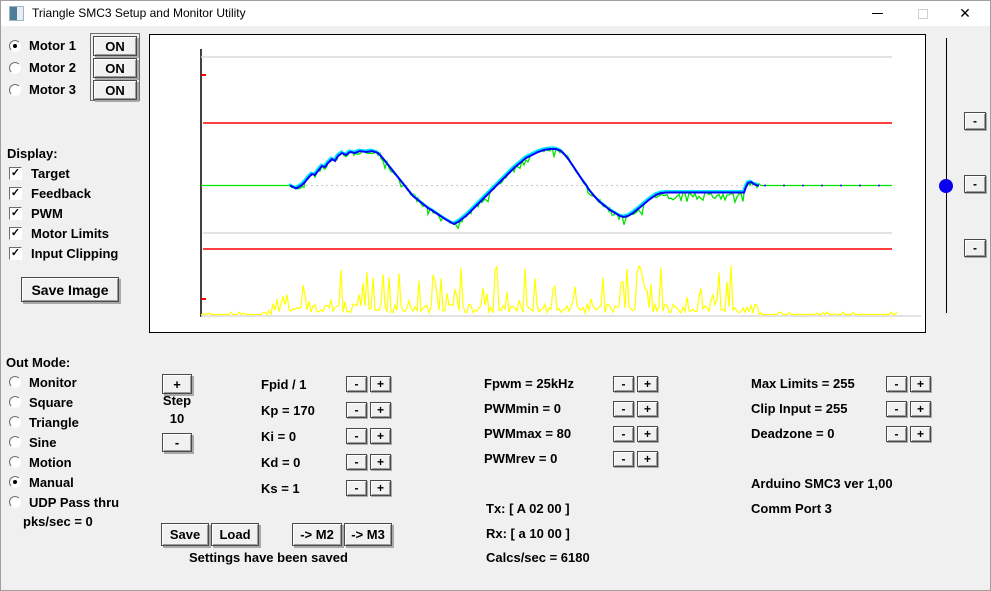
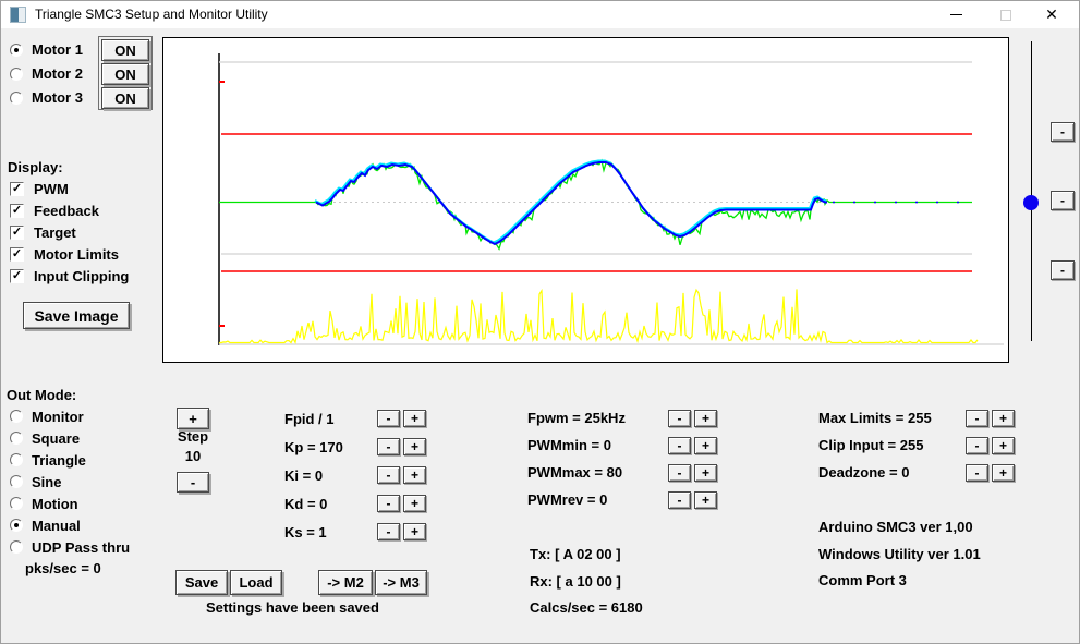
  Triangle SMC3 Setup and Monitor Utility
  ✕
  Motor 1
  Motor 2
  Motor 3
  ON
  ON
  ON
  Display:
  ✓
- Target
+ PWM
  ✓
  Feedback
  ✓
- PWM
+ Target
  ✓
  Motor Limits
  ✓
  Input Clipping
  Save Image
  Out Mode:
  Monitor
  Square
  Triangle
  Sine
  Motion
  Manual
  UDP Pass thru
  pks/sec = 0
  +
  Step
  10
  -
  Fpid / 1
  -
  +
  Kp = 170
  -
  +
  Ki = 0
  -
  +
  Kd = 0
  -
  +
  Ks = 1
  -
  +
  Fpwm = 25kHz
  -
  +
  PWMmin = 0
  -
  +
  PWMmax = 80
  -
  +
  PWMrev = 0
  -
  +
  Max Limits = 255
  -
  +
  Clip Input = 255
  -
  +
  Deadzone = 0
  -
  +
  Save
  Load
  -> M2
  -> M3
  Settings have been saved
  Tx: [ A 02 00 ]
  Rx: [ a 10 00 ]
  Calcs/sec = 6180
  Arduino SMC3 ver 1,00
+ Windows Utility ver 1.01
  Comm Port 3
  -
  -
  -
